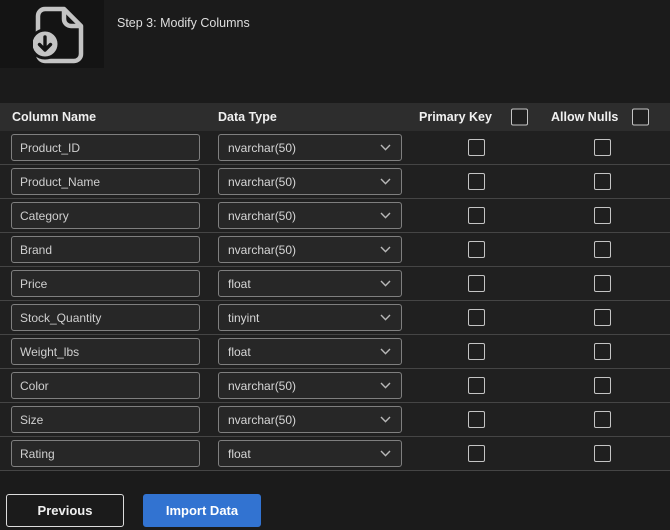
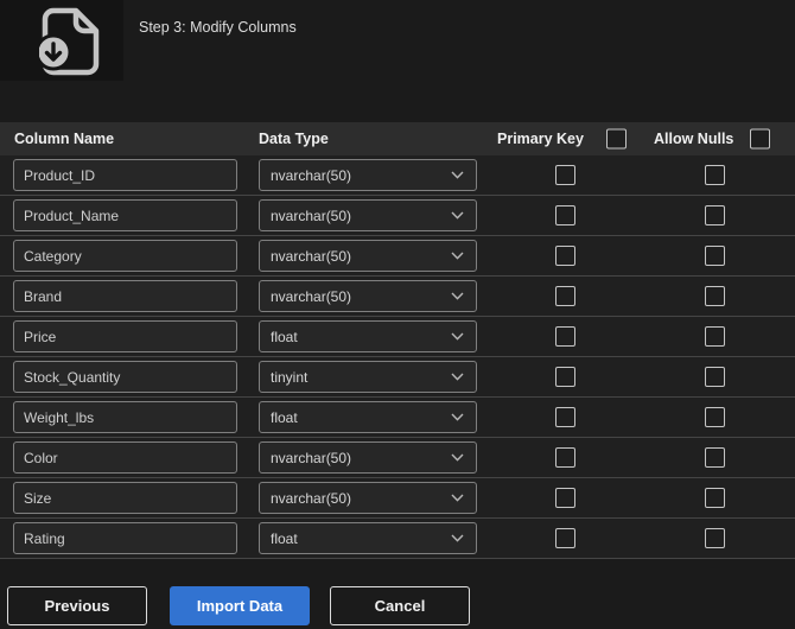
  Step 3: Modify Columns
  Column Name
  Data Type
  Primary Key
  Allow Nulls
  Product_ID
  nvarchar(50)
  Product_Name
  nvarchar(50)
  Category
  nvarchar(50)
  Brand
  nvarchar(50)
  Price
  float
  Stock_Quantity
  tinyint
  Weight_lbs
  float
  Color
  nvarchar(50)
  Size
  nvarchar(50)
  Rating
  float
  Previous
  Import Data
+ Cancel
